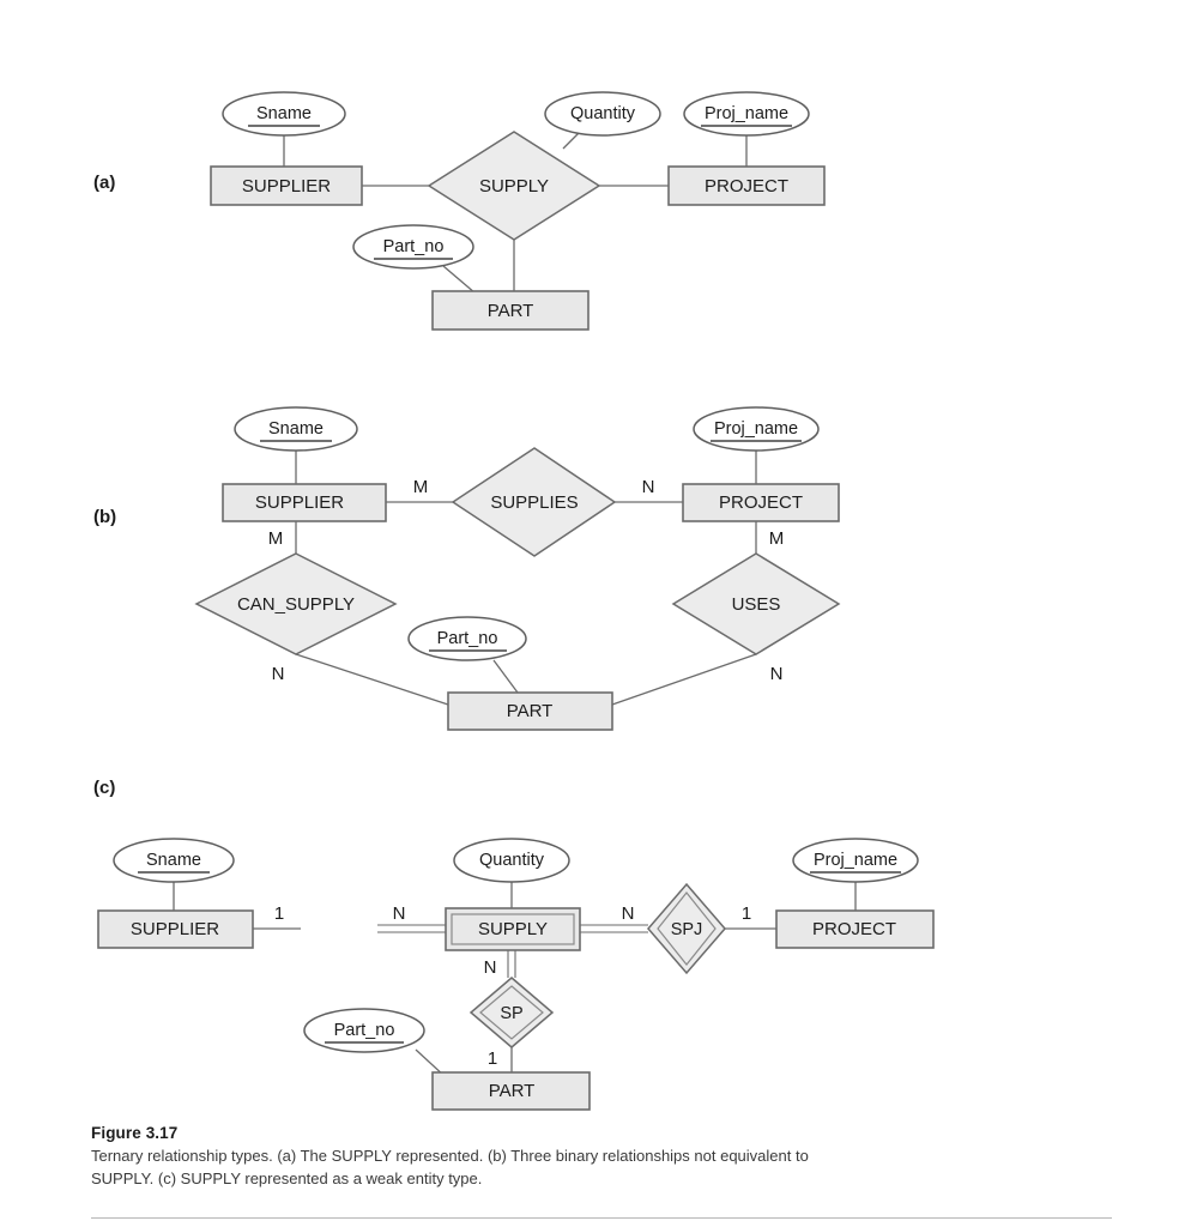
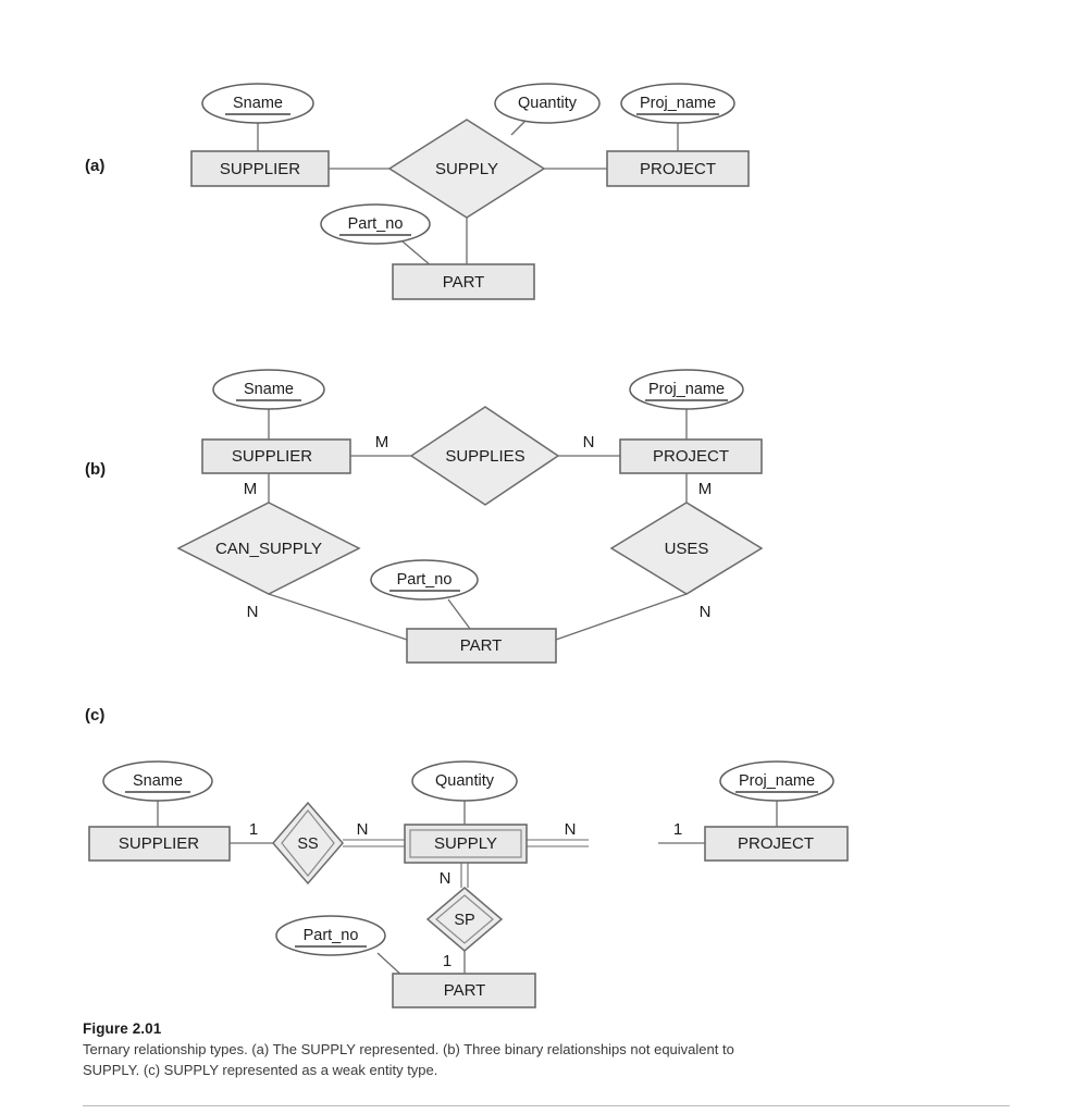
  (a)
  Sname
  SUPPLIER
  SUPPLY
  Quantity
  Proj_name
  PROJECT
  Part_no
  PART
  (b)
  Sname
  SUPPLIER
  SUPPLIES
  Proj_name
  PROJECT
  CAN_SUPPLY
  USES
  Part_no
  PART
  M
  N
  M
  N
  M
  N
  (c)
  Sname
  SUPPLIER
+ SS
  Quantity
  SUPPLY
- SPJ
  Proj_name
  PROJECT
  SP
  Part_no
  PART
  1
  N
  N
  1
  N
  1
- Figure 3.17
+ Figure 2.01
  Ternary relationship types. (a) The SUPPLY represented. (b) Three binary relationships not equivalent to SUPPLY. (c) SUPPLY represented as a weak entity type.
